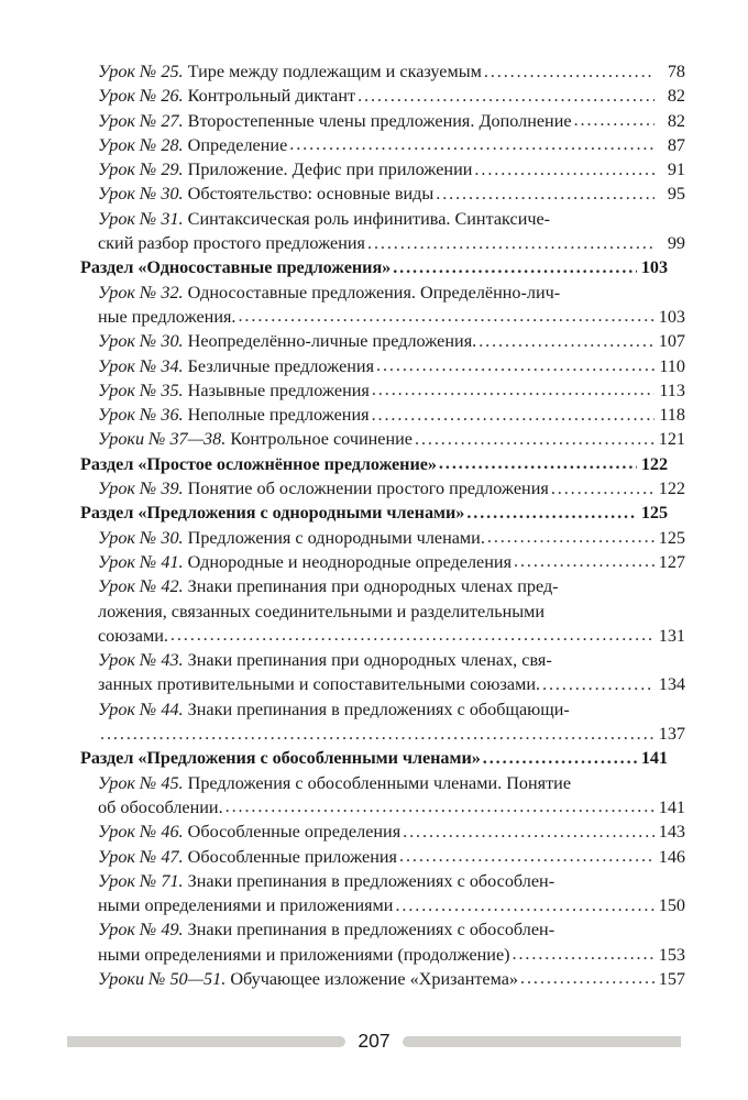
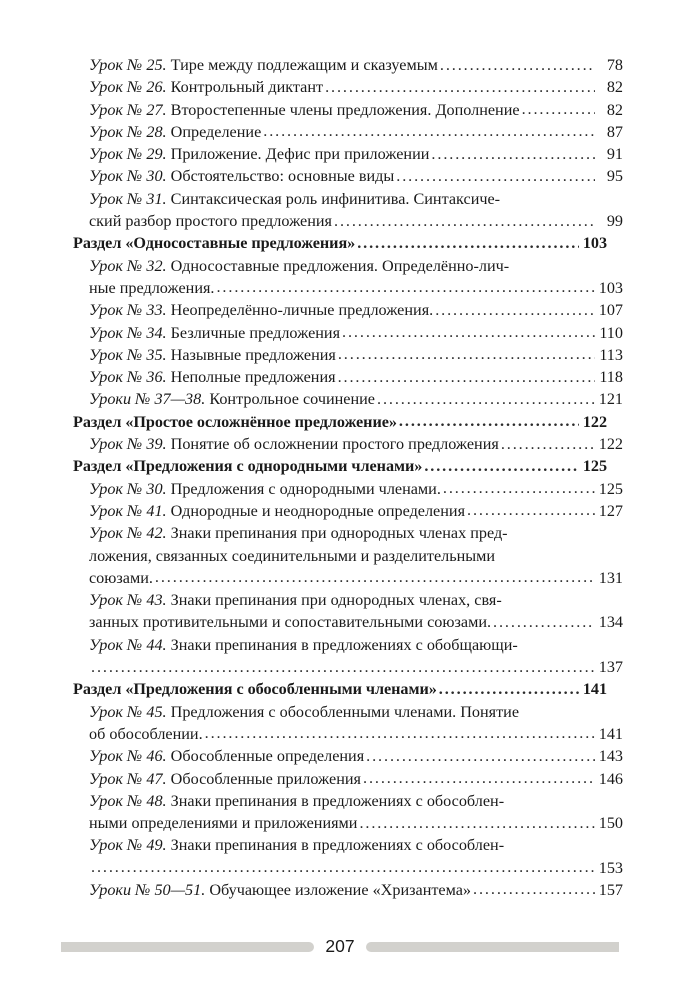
  Урок № 25. Тире между подлежащим и сказуемым
  78
  Урок № 26. Контрольный диктант
  82
  Урок № 27. Второстепенные члены предложения. Дополнение
  82
  Урок № 28. Определение
  87
  Урок № 29. Приложение. Дефис при приложении
  91
  Урок № 30. Обстоятельство: основные виды
  95
  Урок № 31. Синтаксическая роль инфинитива. Синтаксиче-
  ский разбор простого предложения
  99
  Раздел «Односоставные предложения»
  103
  Урок № 32. Односоставные предложения. Определённо-лич-
  ные предложения.
  103
- Урок № 30. Неопределённо-личные предложения.
+ Урок № 33. Неопределённо-личные предложения.
  107
  Урок № 34. Безличные предложения
  110
  Урок № 35. Назывные предложения
  113
  Урок № 36. Неполные предложения
  118
  Уроки № 37—38. Контрольное сочинение
  121
  Раздел «Простое осложнённое предложение»
  122
  Урок № 39. Понятие об осложнении простого предложения
  122
  Раздел «Предложения с однородными членами»
  125
  Урок № 30. Предложения с однородными членами.
  125
  Урок № 41. Однородные и неоднородные определения
  127
  Урок № 42. Знаки препинания при однородных членах пред-
  ложения, связанных соединительными и разделительными
  союзами.
  131
  Урок № 43. Знаки препинания при однородных членах, свя-
  занных противительными и сопоставительными союзами.
  134
  Урок № 44. Знаки препинания в предложениях с обобщающи-
  137
  Раздел «Предложения с обособленными членами»
  141
  Урок № 45. Предложения с обособленными членами. Понятие
  об обособлении.
  141
  Урок № 46. Обособленные определения
  143
  Урок № 47. Обособленные приложения
  146
- Урок № 71. Знаки препинания в предложениях с обособлен-
+ Урок № 48. Знаки препинания в предложениях с обособлен-
  ными определениями и приложениями
  150
  Урок № 49. Знаки препинания в предложениях с обособлен-
- ными определениями и приложениями (продолжение)
  153
  Уроки № 50—51. Обучающее изложение «Хризантема»
  157
  207
